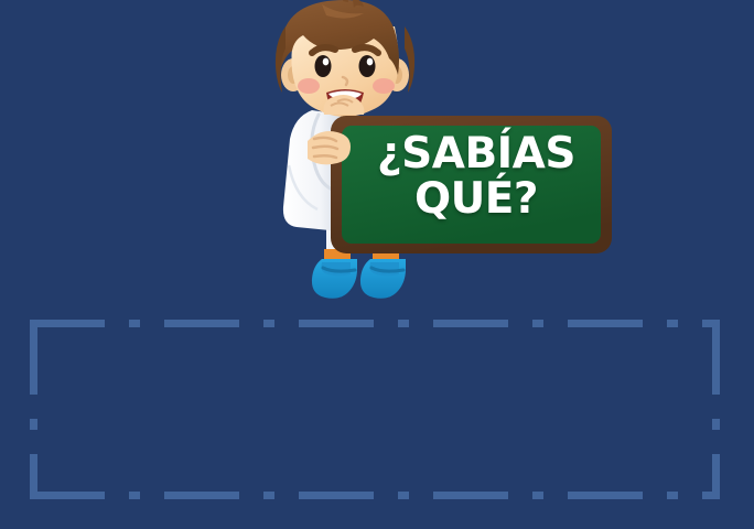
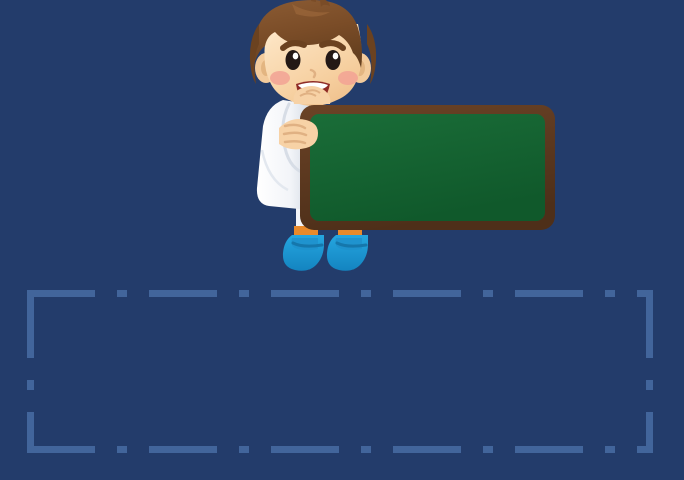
- ¿SABÍAS
- QUÉ?
